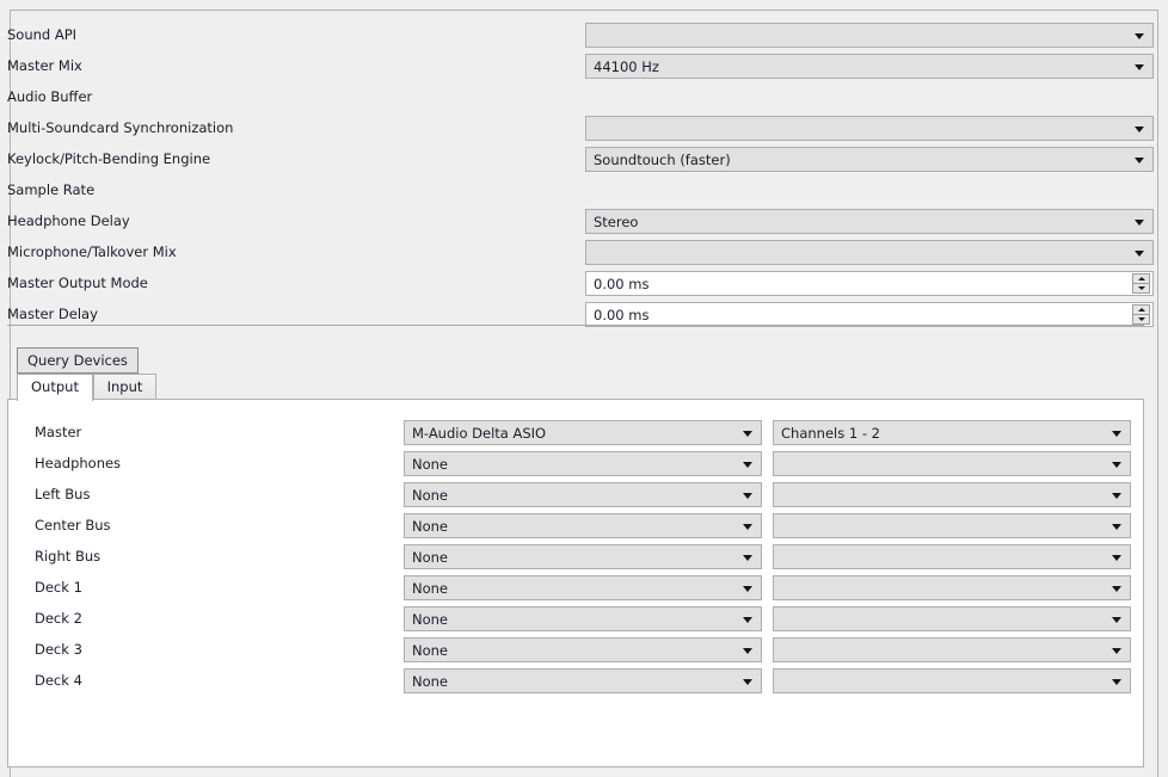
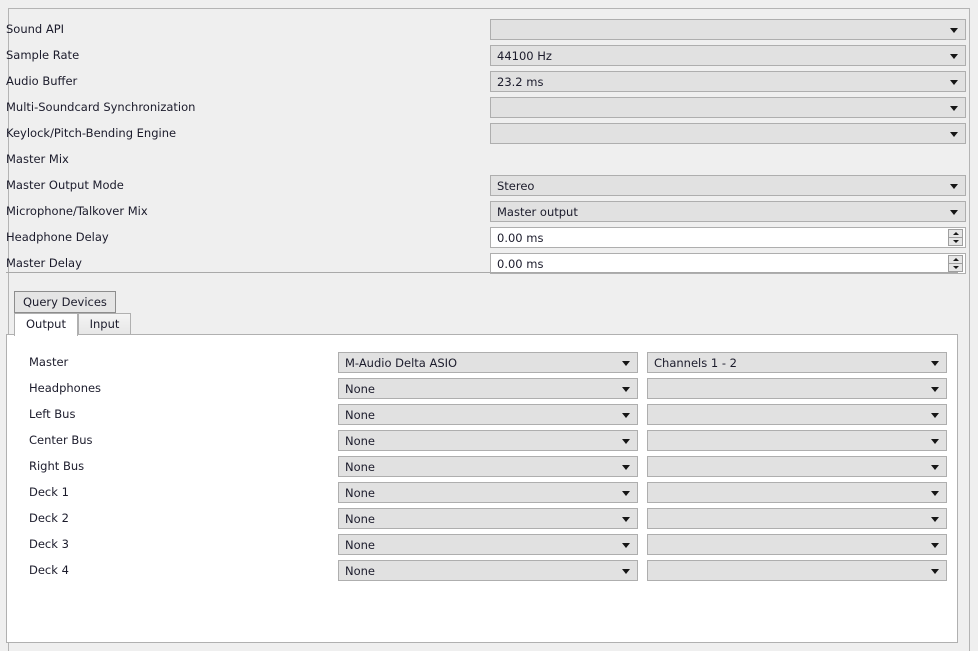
  Sound API
- Master Mix
+ Sample Rate
  44100 Hz
  Audio Buffer
+ 23.2 ms
  Multi-Soundcard Synchronization
  Keylock/Pitch-Bending Engine
- Soundtouch (faster)
- Sample Rate
+ Master Mix
- Headphone Delay
+ Master Output Mode
  Stereo
  Microphone/Talkover Mix
+ Master output
- Master Output Mode
+ Headphone Delay
  0.00 ms
  Master Delay
  0.00 ms
  Query Devices
  Output
  Input
  Master
  M-Audio Delta ASIO
  Channels 1 - 2
  Headphones
  None
  Left Bus
  None
  Center Bus
  None
  Right Bus
  None
  Deck 1
  None
  Deck 2
  None
  Deck 3
  None
  Deck 4
  None
